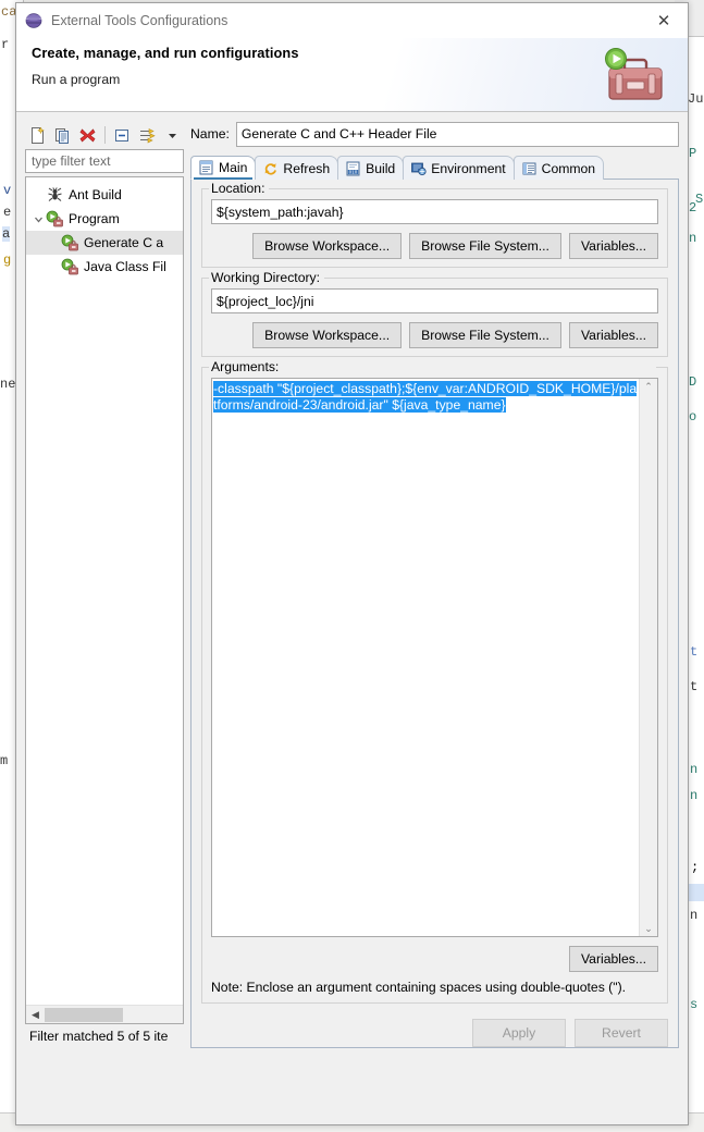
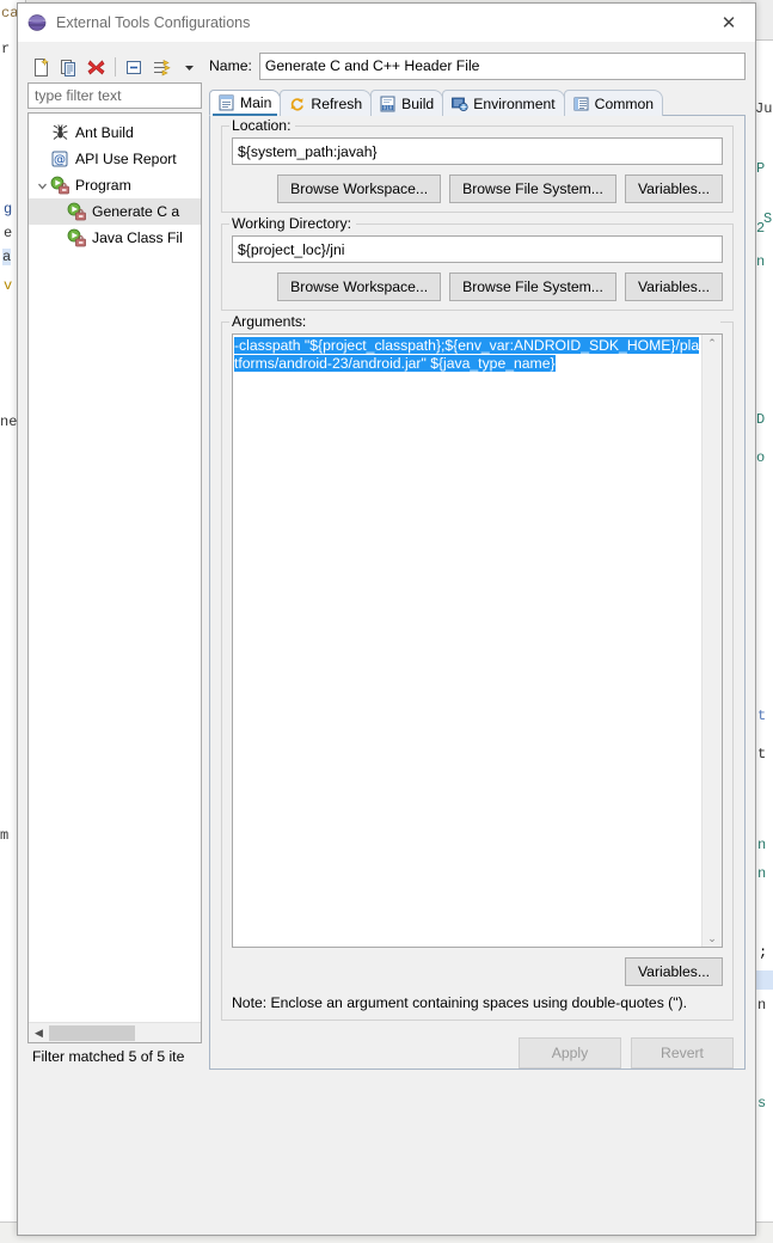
  ca
  r
- v
+ g
  e
  a
- g
+ v
  ne
  m
  Ju
  P
  2
  n
  D
  o
  t
  t
  n
  n
  ;
  n
  s
  S
  External Tools Configurations
  ✕
- Create, manage, and run configurations
- Run a program
  type filter text
  Ant Build
+ @
+ API Use Report
  Program
  Generate C a
  Java Class Fil
  ◀
  Filter matched 5 of 5 ite
  Name:
  Generate C and C++ Header File
  Main
  Refresh
  Build
  Environment
  Common
  Location:
  ${system_path:javah}
  Browse Workspace...
  Browse File System...
  Variables...
  Working Directory:
  ${project_loc}/jni
  Browse Workspace...
  Browse File System...
  Variables...
  Arguments:
  -classpath "${project_classpath};${env_var:ANDROID_SDK_HOME}/platforms/android-23/android.jar" ${java_type_name}
  ⌃
  ⌄
  Variables...
  Note: Enclose an argument containing spaces using double-quotes (").
  Apply
  Revert
